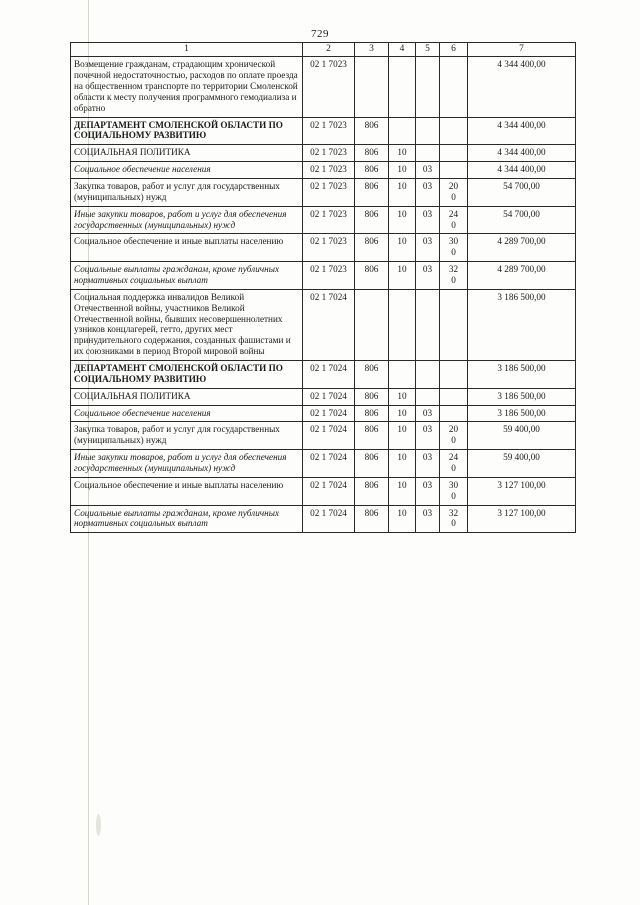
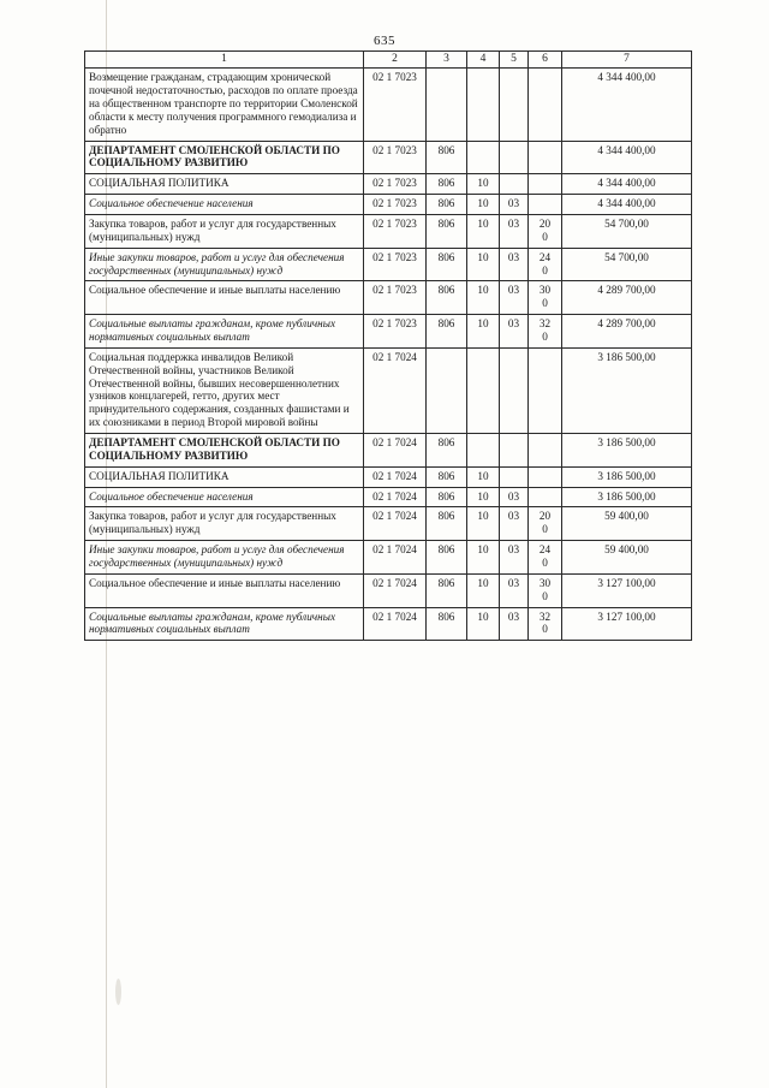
- 729
+ 635
  1	2	3	4	5	6	7
  Возмещение гражданам, страдающим хронической почечной недостаточностью, расходов по оплате проезда на общественном транспорте по территории Смоленской области к месту получения программного гемодиализа и обратно	02 1 7023					4 344 400,00
  ДЕПАРТАМЕНТ СМОЛЕНСКОЙ ОБЛАСТИ ПО СОЦИАЛЬНОМУ РАЗВИТИЮ	02 1 7023	806				4 344 400,00
  СОЦИАЛЬНАЯ ПОЛИТИКА	02 1 7023	806	10			4 344 400,00
  Социальное обеспечение населения	02 1 7023	806	10	03		4 344 400,00
  Закупка товаров, работ и услуг для государственных (муниципальных) нужд	02 1 7023	806	10	03	20 0	54 700,00
  Иные закупки товаров, работ и услуг для обеспечения государственных (муниципальных) нужд	02 1 7023	806	10	03	24 0	54 700,00
  Социальное обеспечение и иные выплаты населению	02 1 7023	806	10	03	30 0	4 289 700,00
  Социальные выплаты гражданам, кроме публичных нормативных социальных выплат	02 1 7023	806	10	03	32 0	4 289 700,00
  Социальная поддержка инвалидов Великой Отечественной войны, участников Великой Отечественной войны, бывших несовершеннолетних узников концлагерей, гетто, других мест принудительного содержания, созданных фашистами и их союзниками в период Второй мировой войны	02 1 7024					3 186 500,00
  ДЕПАРТАМЕНТ СМОЛЕНСКОЙ ОБЛАСТИ ПО СОЦИАЛЬНОМУ РАЗВИТИЮ	02 1 7024	806				3 186 500,00
  СОЦИАЛЬНАЯ ПОЛИТИКА	02 1 7024	806	10			3 186 500,00
  Социальное обеспечение населения	02 1 7024	806	10	03		3 186 500,00
  Закупка товаров, работ и услуг для государственных (муниципальных) нужд	02 1 7024	806	10	03	20 0	59 400,00
  Иные закупки товаров, работ и услуг для обеспечения государственных (муниципальных) нужд	02 1 7024	806	10	03	24 0	59 400,00
  Социальное обеспечение и иные выплаты населению	02 1 7024	806	10	03	30 0	3 127 100,00
  Социальные выплаты гражданам, кроме публичных нормативных социальных выплат	02 1 7024	806	10	03	32 0	3 127 100,00
